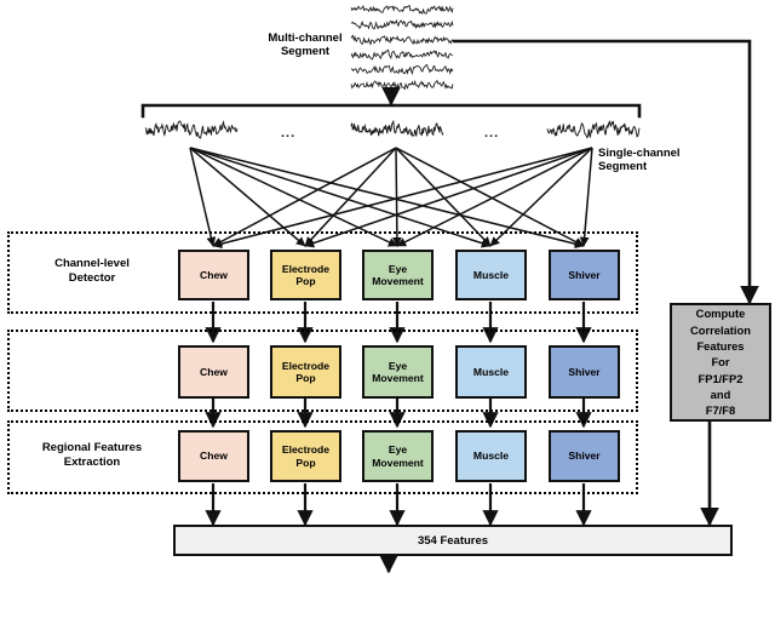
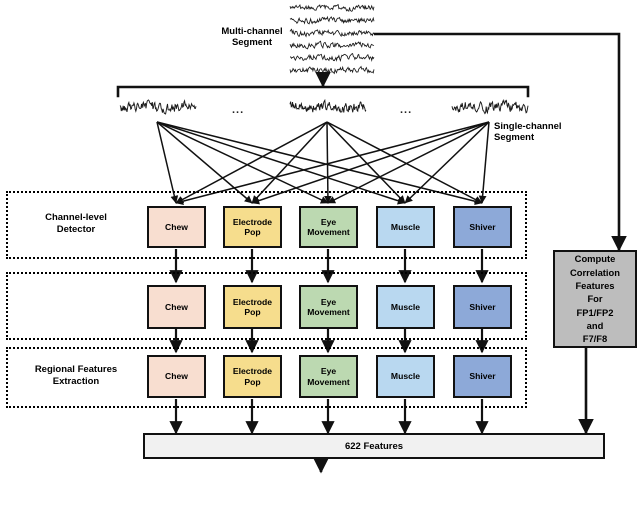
  Multi-channel
  Segment
  Single-channel
  Segment
  ...
  ...
  Channel-level
  Detector
  Regional Features
  Extraction
  Chew
  Electrode
  Pop
  Eye
  Movement
  Muscle
  Shiver
  Chew
  Electrode
  Pop
  Eye
  Movement
  Muscle
  Shiver
  Chew
  Electrode
  Pop
  Eye
  Movement
  Muscle
  Shiver
  Compute
  Correlation
  Features
  For
  FP1/FP2
  and
  F7/F8
- 354 Features
+ 622 Features
